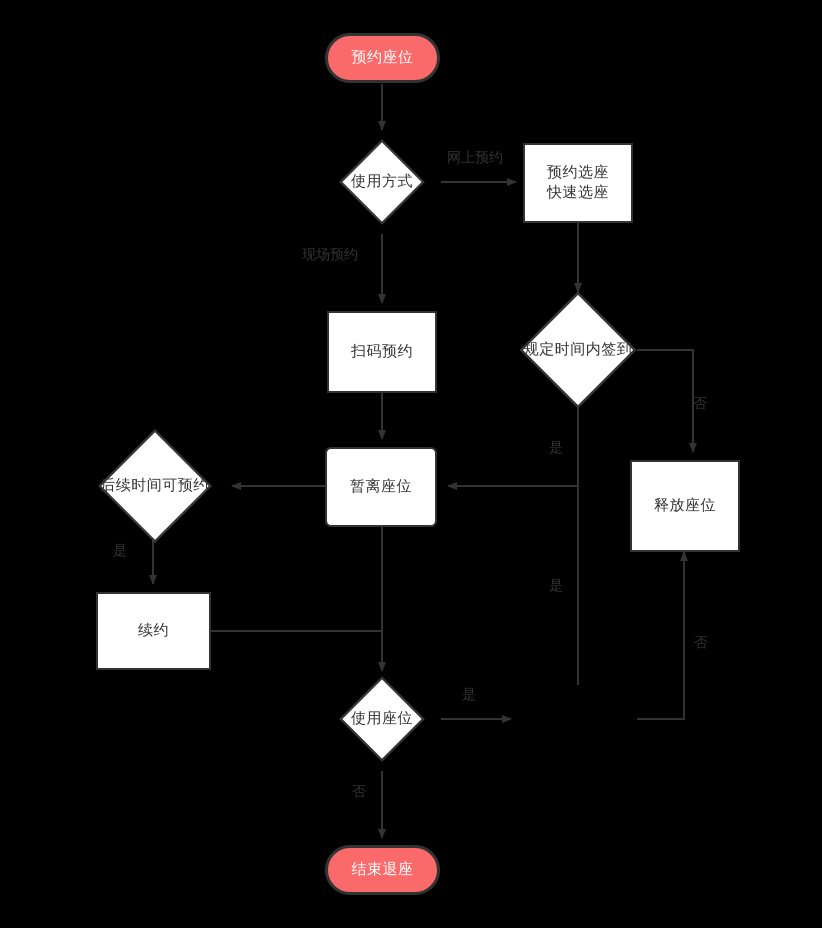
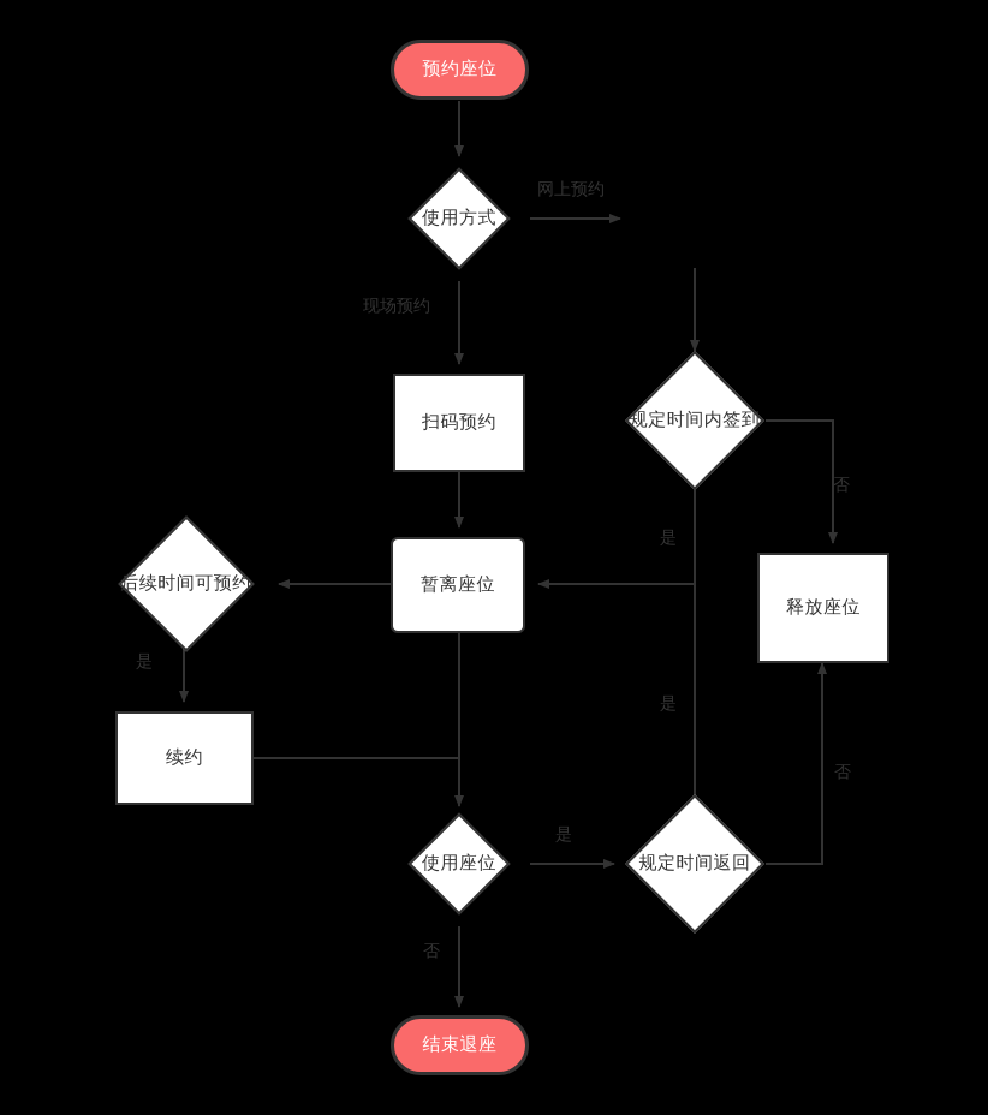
  预约座位
  使用方式
- 预约选座
- 快速选座
  扫码预约
  规定时间内签到
  暂离座位
  释放座位
  后续时间可预约
  续约
  使用座位
+ 规定时间返回
  结束退座
  网上预约
  现场预约
  否
  是
  是
  是
  否
  是
  否
